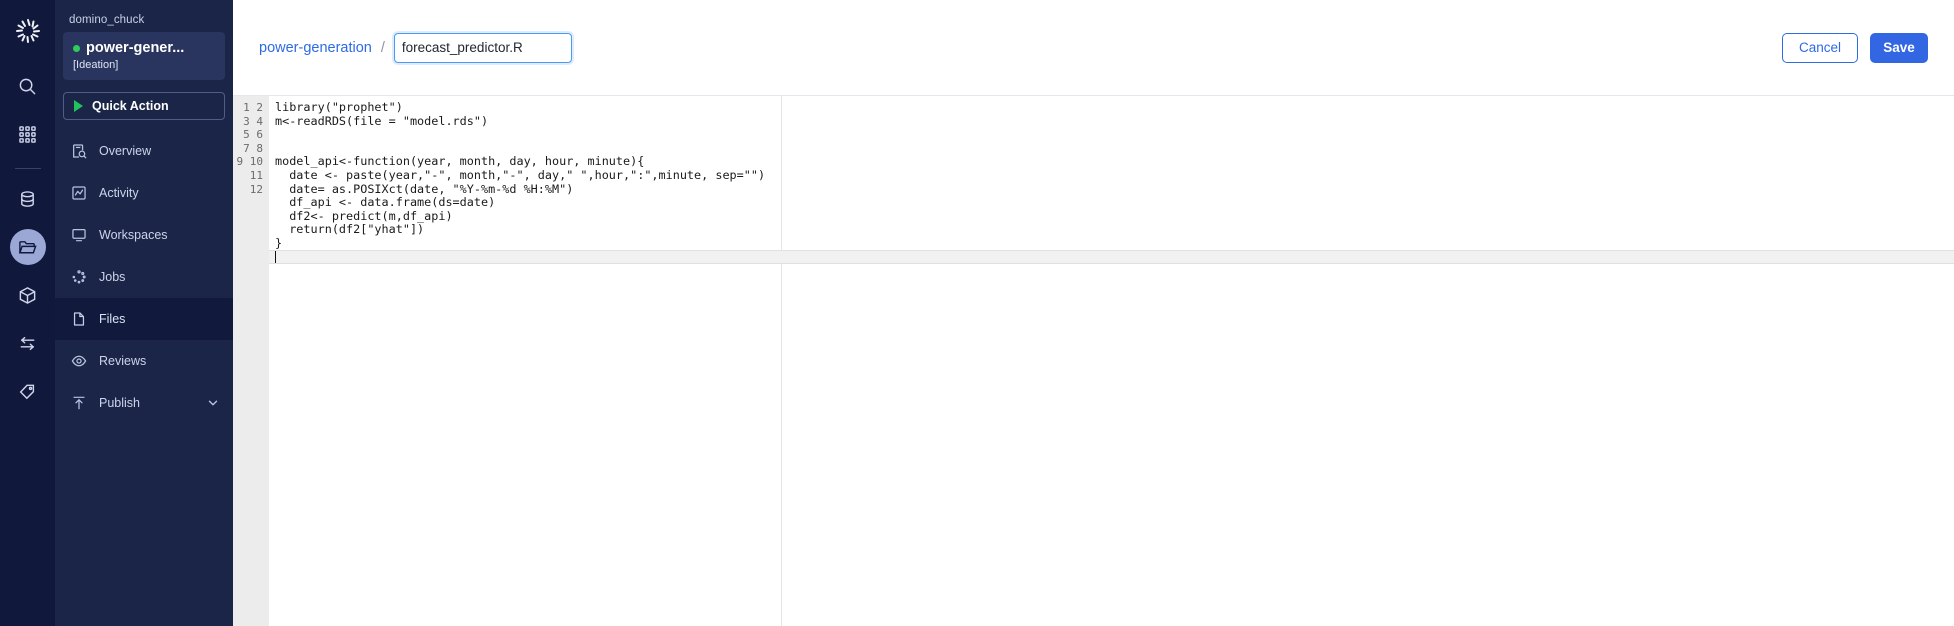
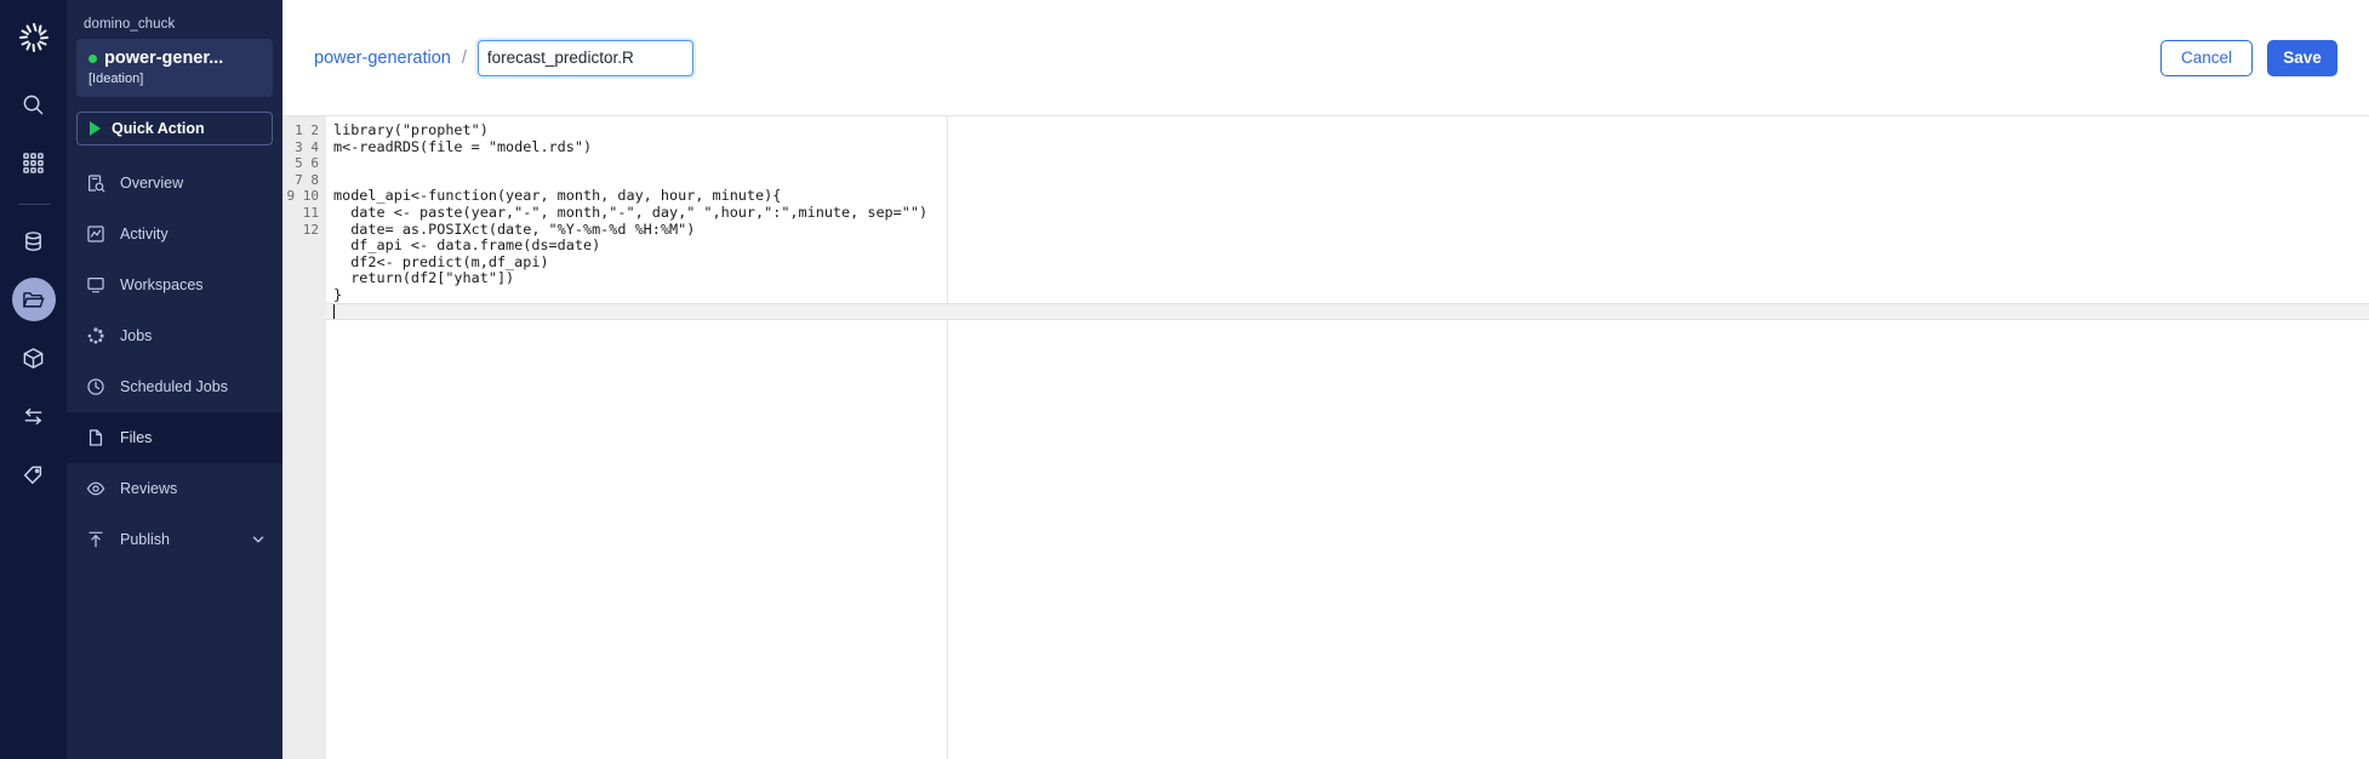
  domino_chuck
  power-gener...
  [Ideation]
  Quick Action
  Overview
  Activity
  Workspaces
  Jobs
+ Scheduled Jobs
  Files
  Reviews
  Publish
  power-generation
  /
  forecast_predictor.R
  Cancel
  Save
  1 2 3 4 5 6 7 8 9 10 11 12
  library("prophet")
  m<-readRDS(file = "model.rds")
  model_api<-function(year, month, day, hour, minute){
  date <- paste(year,"-", month,"-", day," ",hour,":",minute, sep="")
  date= as.POSIXct(date, "%Y-%m-%d %H:%M")
  df_api <- data.frame(ds=date)
  df2<- predict(m,df_api)
  return(df2["yhat"])
  }
